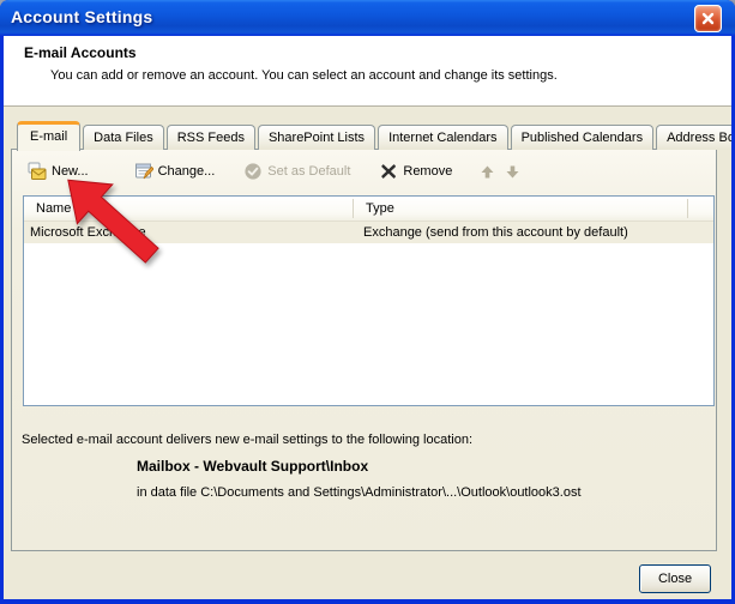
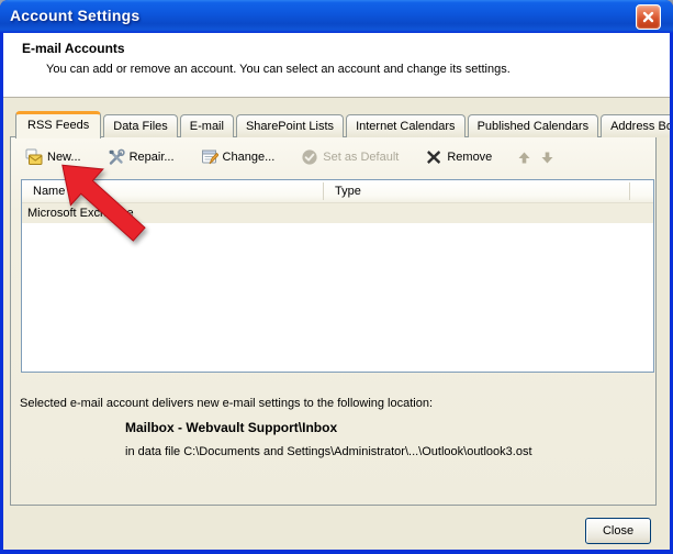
  Account Settings
  E-mail Accounts
  You can add or remove an account. You can select an account and change its settings.
- E-mail
+ RSS Feeds
  Data Files
- RSS Feeds
+ E-mail
  SharePoint Lists
  Internet Calendars
  Published Calendars
  Address Bo
  New...
+ Repair...
  Change...
  Set as Default
  Remove
  Name
  Type
  Microsoft Exce
- Exchange (send from this account by default)
  Selected e-mail account delivers new e-mail settings to the following location:
  Mailbox - Webvault Support\Inbox
  in data file C:\Documents and Settings\Administrator\...\Outlook\outlook3.ost
  Close
